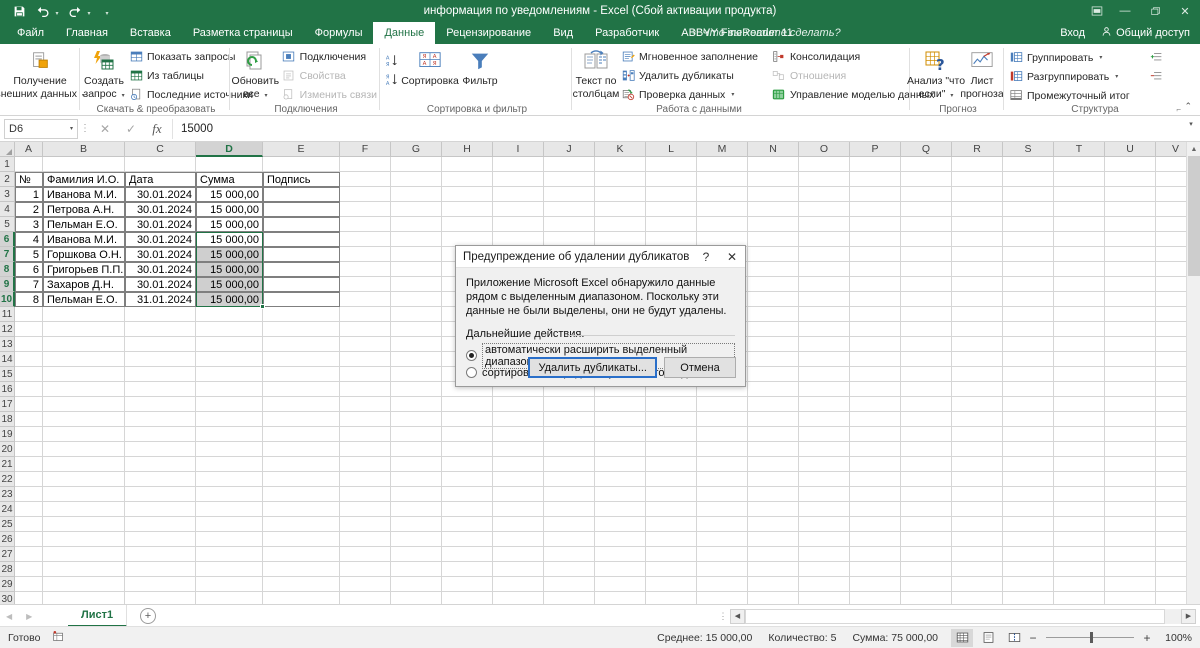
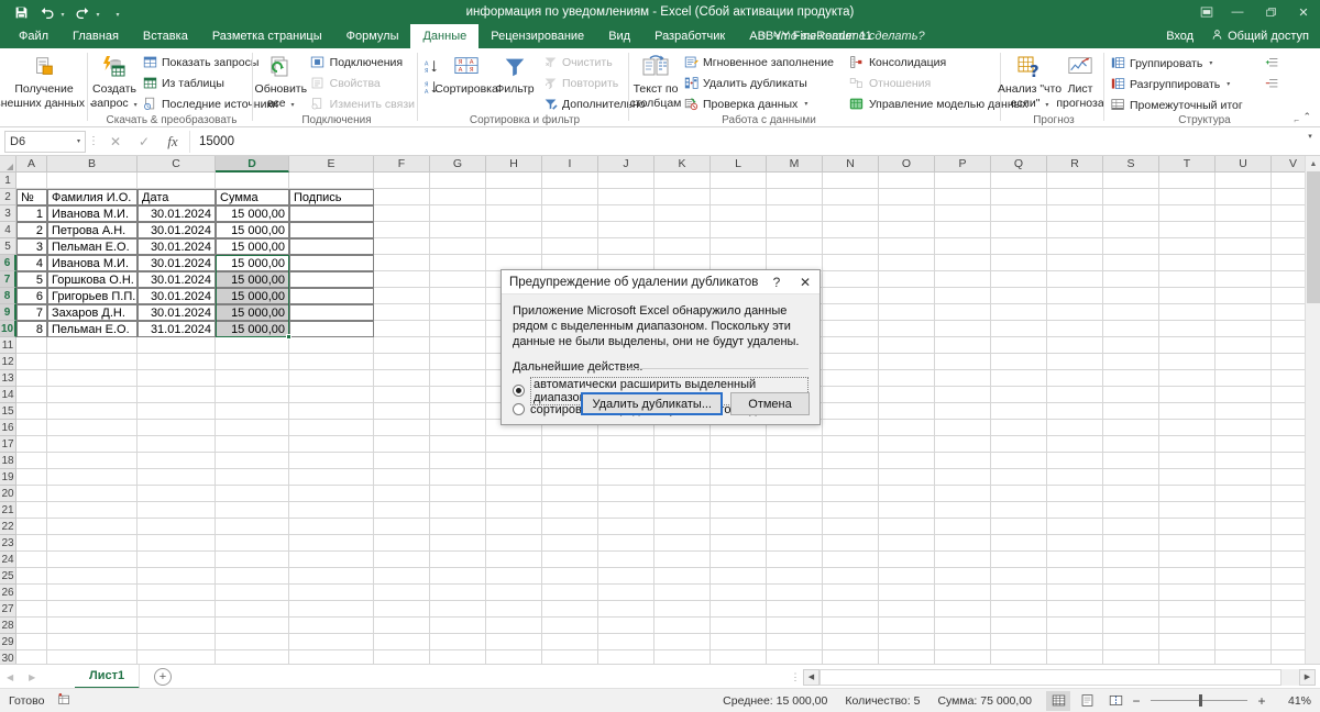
  информация по уведомлениям - Excel (Сбой активации продукта)
  —
  ✕
  Файл
  Главная
  Вставка
  Разметка страницы
  Формулы
  Данные
  Рецензирование
  Вид
  Разработчик
  ABBYY FineReader 11
  ♀
  Что вы хотите сделать?
  Вход
  Общий доступ
  Получение
  нешних данных
  Создать
  запрос
  Показать запросы
  Из таблицы
  Последние истоники
  Скачать & преобразовать
  Обновить
  все
  Подключения
  Свойства
  Изменить связи
  Подключения
  Сортировка
  Фильтр
+ Очистить
+ Повторить
+ Дополнительно
  Сортировка и фильтр
  Текст по
  столбцам
  Мгновенное заполнение
  Удалить дубликаты
  Проверка данных
  Консолидация
  Отношения
  Управление моделью данных
  Работа с данными
  ?
  Анализ "что
  если"
  Лист
  прогноза
  Прогноз
  Группировать
  Разгруппировать
  Промежуточный итог
  Структура
  ⌐
  ⌃
  D6
  ⋮
  ✕
  ✓
  fx
  15000
  A
  B
  C
  D
  E
  F
  G
  H
  I
  J
  K
  L
  M
  N
  O
  P
  Q
  R
  S
  T
  U
  V
  1
  2
  3
  4
  5
  6
  7
  8
  9
  10
  11
  12
  13
  14
  15
  16
  17
  18
  19
  20
  21
  22
  23
  24
  25
  26
  27
  28
  29
  30
  №
  Фамилия И.О.
  Дата
  Сумма
  Подпись
  1
  Иванова М.И.
  30.01.2024
  15 000,00
  2
  Петрова А.Н.
  30.01.2024
  15 000,00
  3
  Пельман Е.О.
  30.01.2024
  15 000,00
  4
  Иванова М.И.
  30.01.2024
  15 000,00
  5
  Горшкова О.Н.
  30.01.2024
  15 000,00
  6
  Григорьев П.П.
  30.01.2024
  15 000,00
  7
  Захаров Д.Н.
  30.01.2024
  15 000,00
  8
  Пельман Е.О.
  31.01.2024
  15 000,00
  Предупреждение об удалении дубликатов
  ?
  ✕
  Приложение Microsoft Excel обнаружило данные рядом с выделенным диапазоном. Поскольку эти данные не были выделены, они не будут удалены.
  Дальнейшие действия.
  автоматически расширить выделенный диапазо
  Удалить дубликаты...
  Отмена
  ◀
  ▶
  Лист1
  +
  ⋮
  Готово
  Среднее: 15 000,00
  Количество: 5
  Сумма: 75 000,00
  −
  +
- 100%
+ 41%
